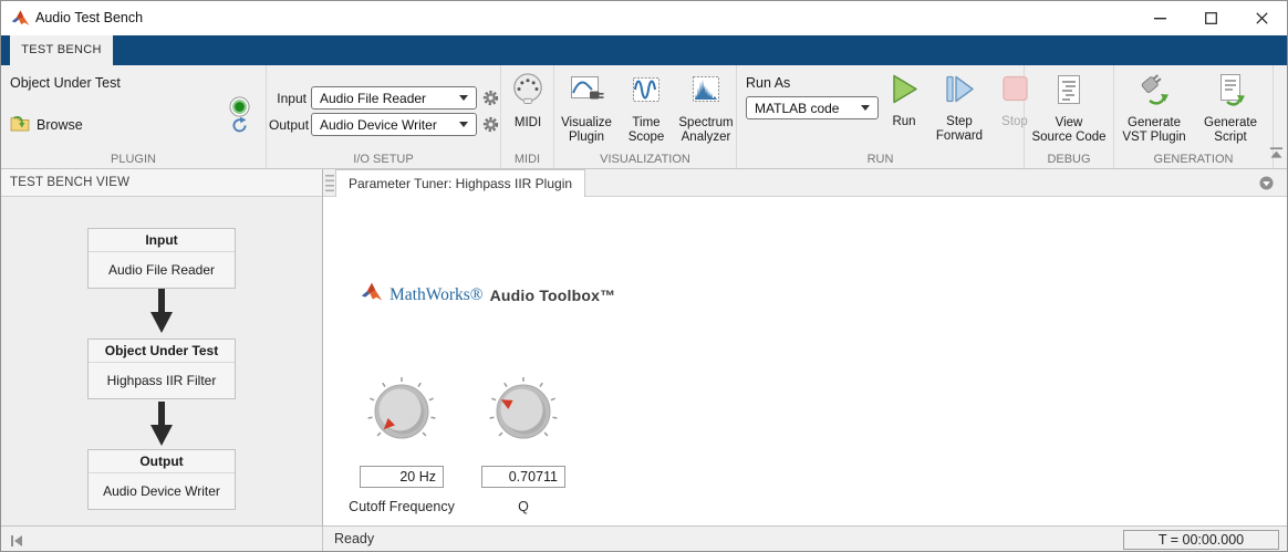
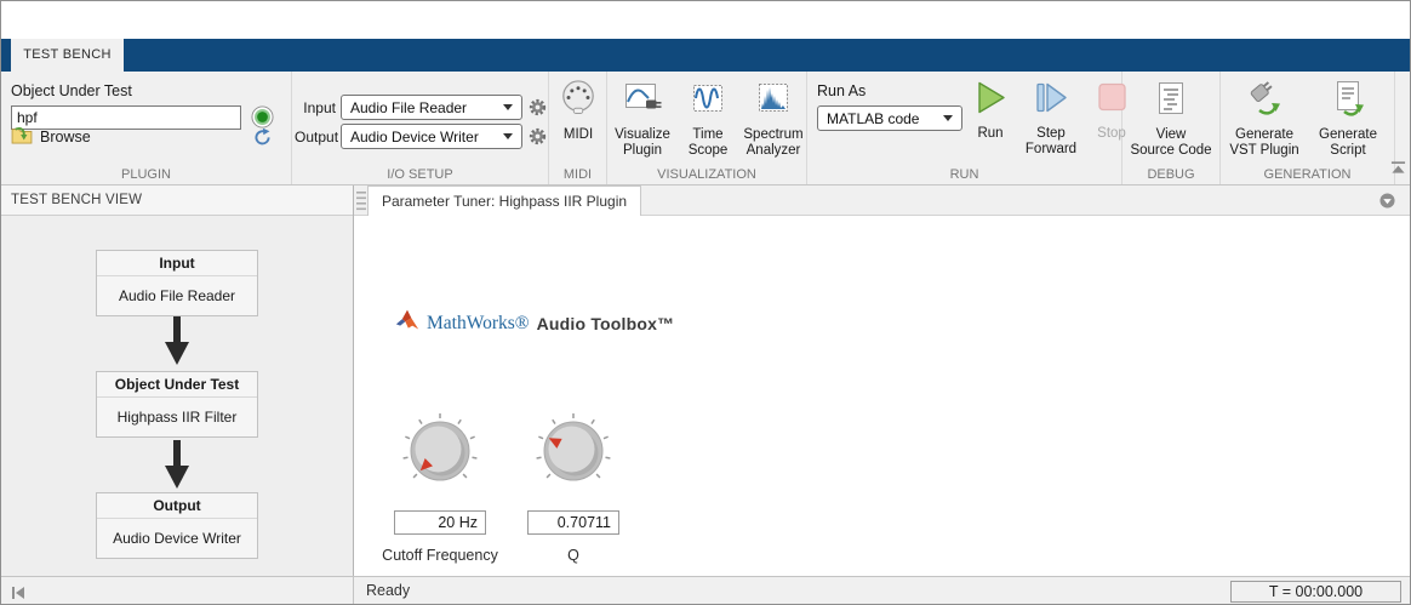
- Audio Test Bench
  TEST BENCH
  Object Under Test
+ hpf
  Browse
  PLUGIN
  Input
  Audio File Reader
  Output
  Audio Device Writer
  I/O SETUP
  MIDI
  MIDI
  Visualize
  Plugin
  Time
  Scope
  Spectrum
  Analyzer
  VISUALIZATION
  Run As
  MATLAB code
  Run
  Step
  Forward
  Stop
  RUN
  View
  Source Code
  DEBUG
  Generate
  VST Plugin
  Generate
  Script
  GENERATION
  TEST BENCH VIEW
  Input
  Audio File Reader
  Object Under Test
  Highpass IIR Filter
  Output
  Audio Device Writer
  Parameter Tuner: Highpass IIR Plugin
  MathWorks®
  Audio Toolbox™
  20 Hz
  0.70711
  Cutoff Frequency
  Q
  Ready
  T = 00:00.000
